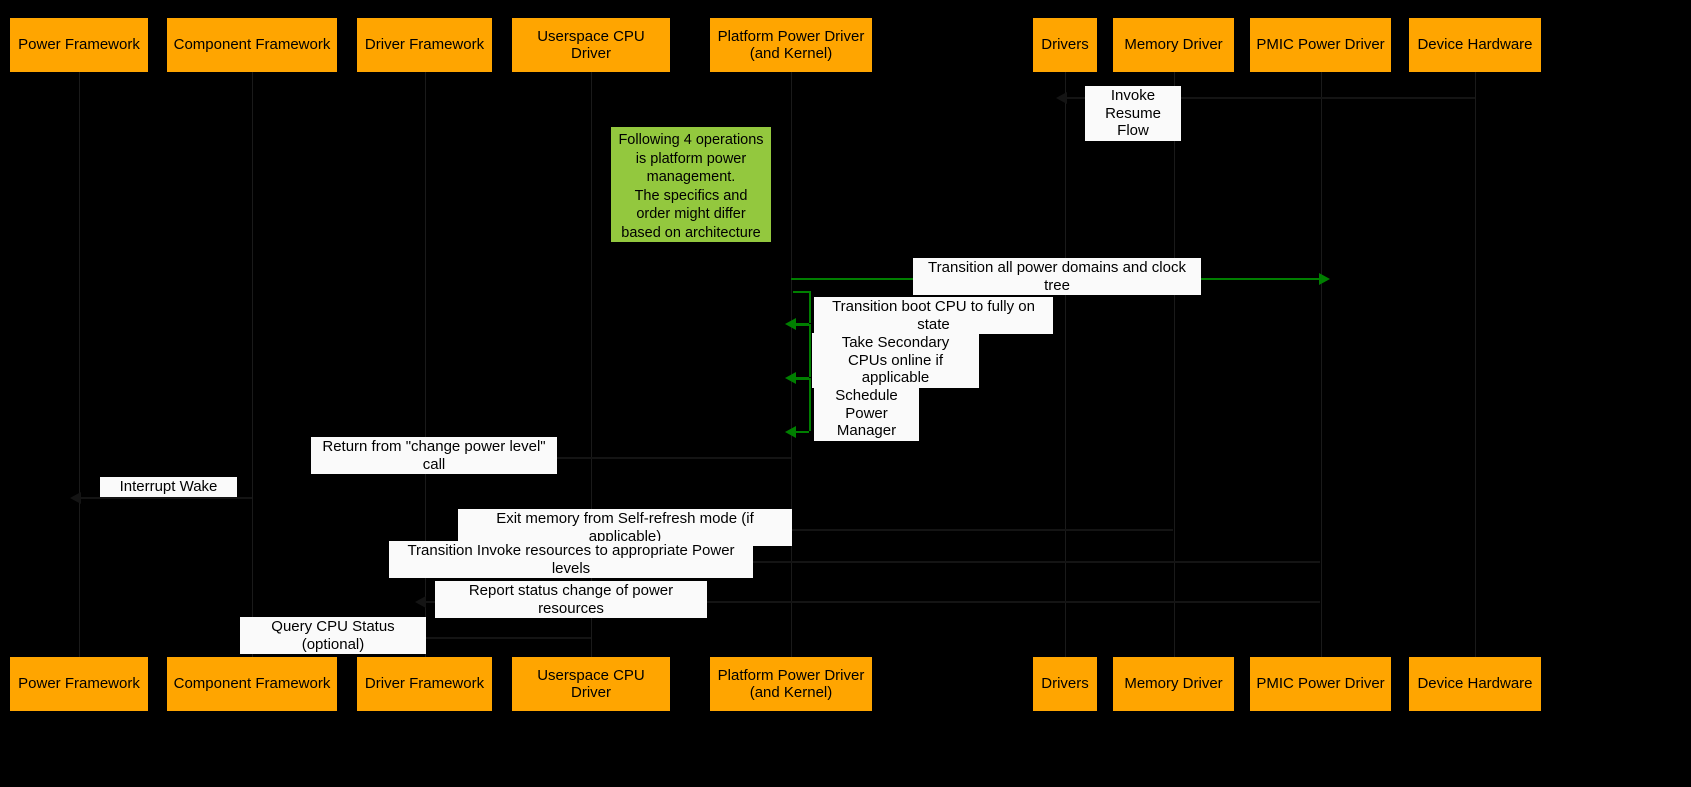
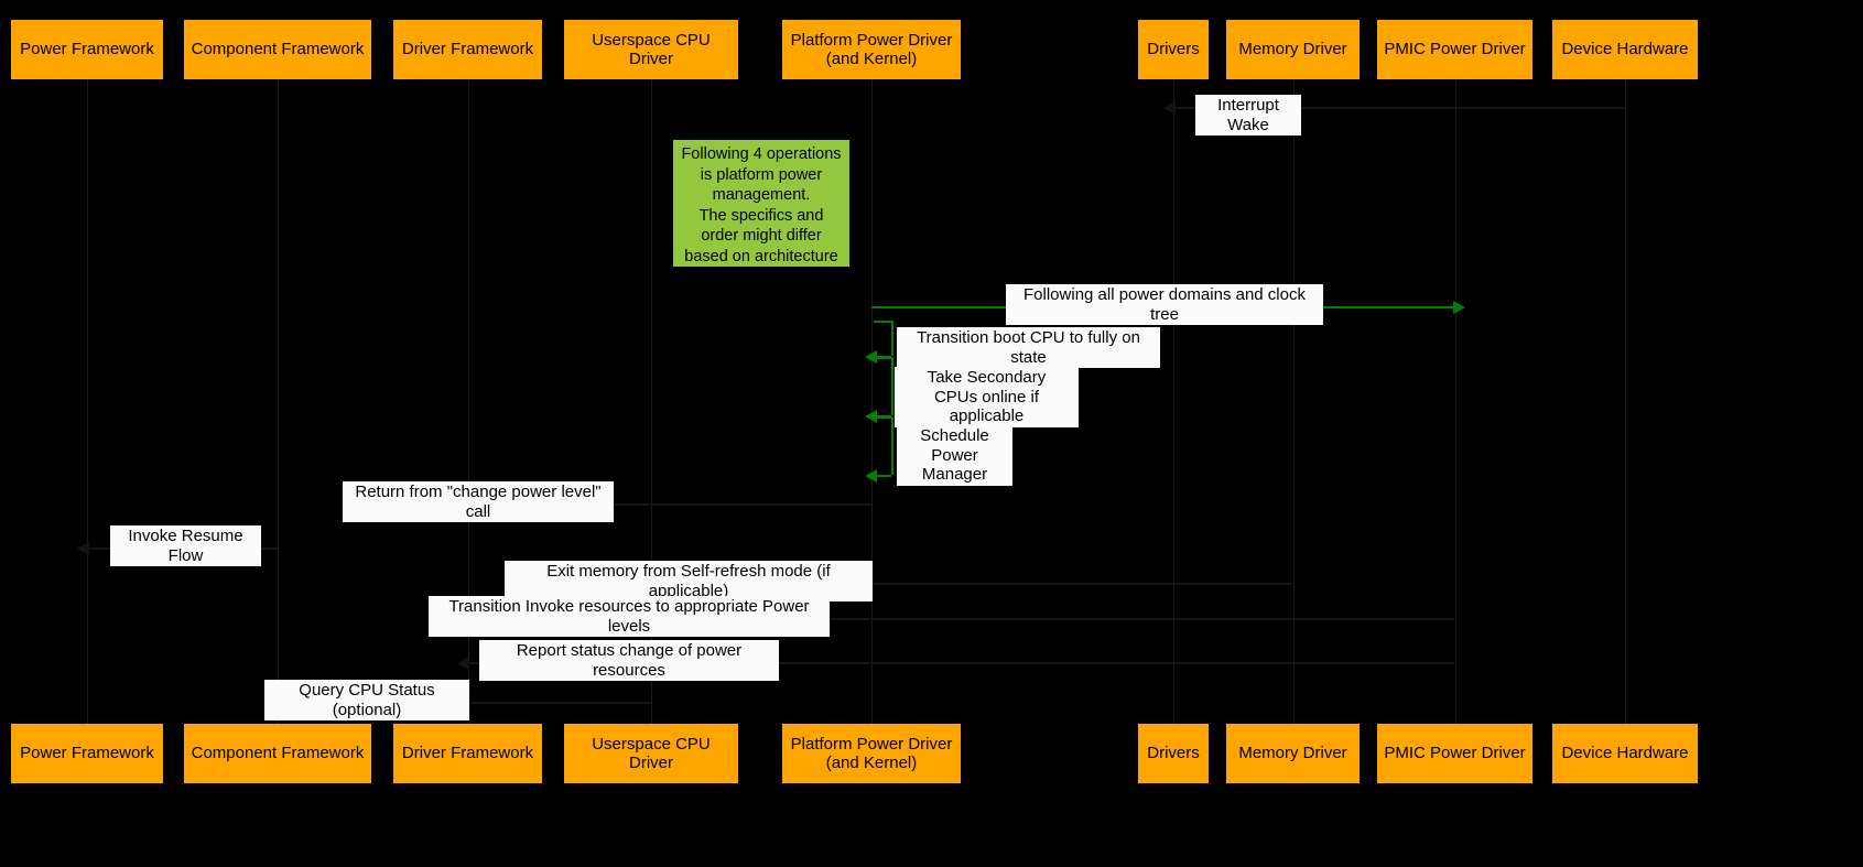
  Power Framework
  Component Framework
  Driver Framework
  Userspace CPU Driver
  Platform Power Driver
  (and Kernel)
  Drivers
  Memory Driver
  PMIC Power Driver
  Device Hardware
  Power Framework
  Component Framework
  Driver Framework
  Userspace CPU Driver
  Platform Power Driver
  (and Kernel)
  Drivers
  Memory Driver
  PMIC Power Driver
  Device Hardware
  Following 4 operations
  is platform power
  management.
  The specifics and
  order might differ
  based on architecture
- Invoke Resume Flow
+ Interrupt Wake
- Transition all power domains and clock tree
+ Following all power domains and clock tree
  Transition boot CPU to fully on state
  Take Secondary
  CPUs online if applicable
  Schedule
  Power Manager
  Return from "change power level" call
- Interrupt Wake
+ Invoke Resume Flow
  Exit memory from Self-refresh mode (if applicable)
  Transition Invoke resources to appropriate Power levels
  Report status change of power resources
  Query CPU Status (optional)
